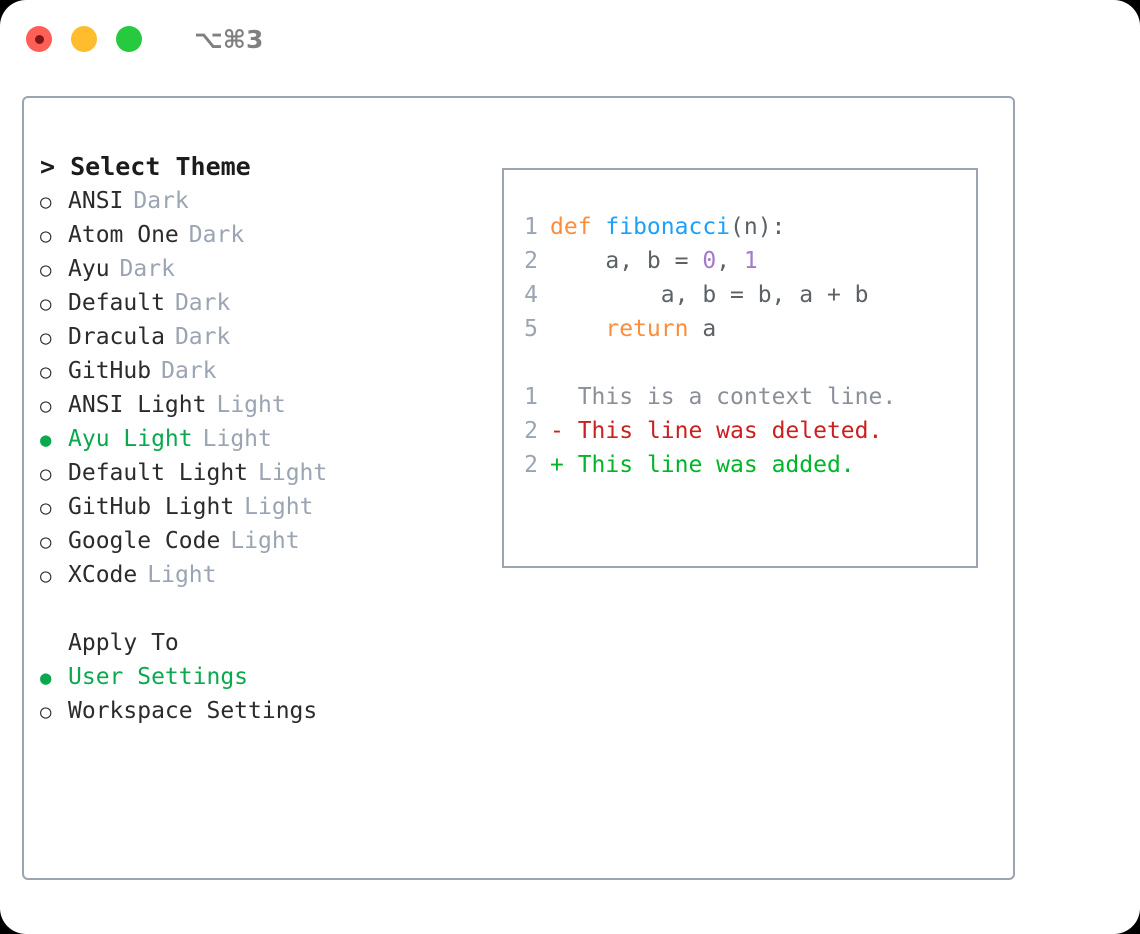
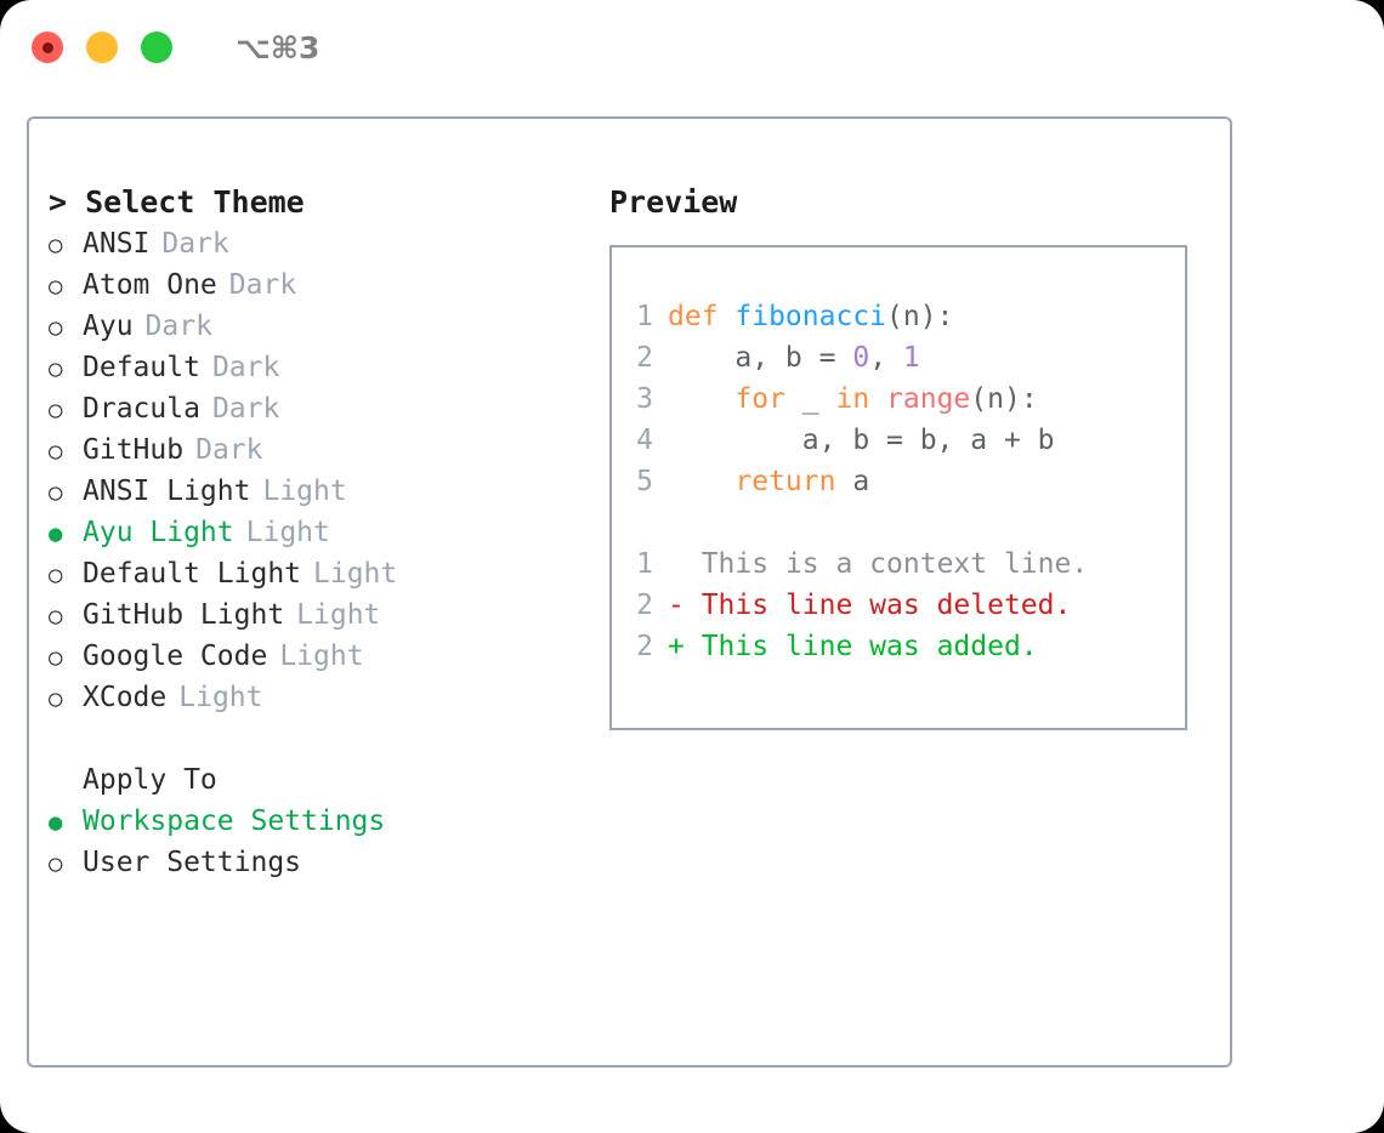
  ⌥⌘3
  > Select Theme
  ○
  ANSI
  Dark
  ○
  Atom One
  Dark
  ○
  Ayu
  Dark
  ○
  Default
  Dark
  ○
  Dracula
  Dark
  ○
  GitHub
  Dark
  ○
  ANSI Light
  Light
  ●
  Ayu Light
  Light
  ○
  Default Light
  Light
  ○
  GitHub Light
  Light
  ○
  Google Code
  Light
  ○
  XCode
  Light
  Apply To
  ●
- User Settings
+ Workspace Settings
  ○
- Workspace Settings
+ User Settings
+ Preview
  1
  def fibonacci(n):
  2
  a, b = 0, 1
+ 3
+ for _ in range(n):
  4
  a, b = b, a + b
  5
  return a
  1
  This is a context line.
  2
  -
  This line was deleted.
  2
  +
  This line was added.
